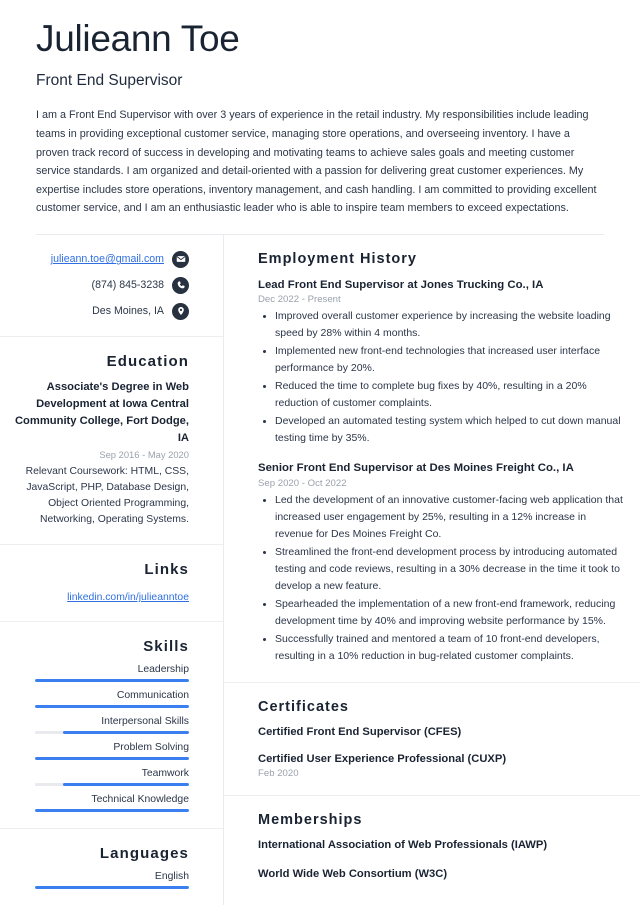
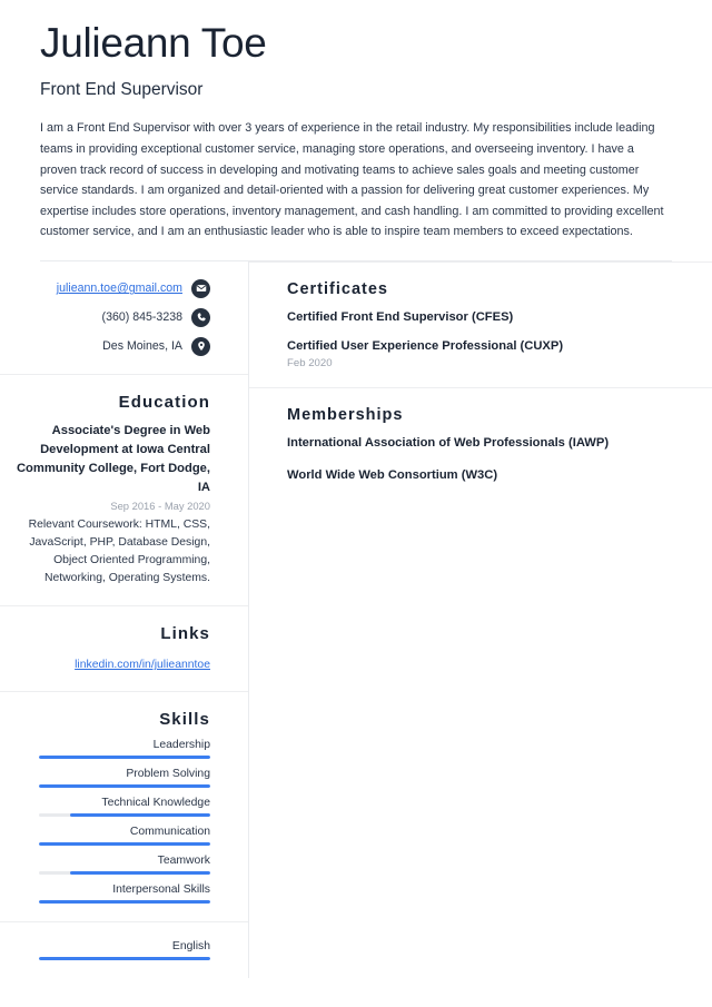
  Julieann Toe
  Front End Supervisor
  I am a Front End Supervisor with over 3 years of experience in the retail industry. My responsibilities include leading teams in providing exceptional customer service, managing store operations, and overseeing inventory. I have a proven track record of success in developing and motivating teams to achieve sales goals and meeting customer service standards. I am organized and detail-oriented with a passion for delivering great customer experiences. My expertise includes store operations, inventory management, and cash handling. I am committed to providing excellent customer service, and I am an enthusiastic leader who is able to inspire team members to exceed expectations.
  julieann.toe@gmail.com
- (874) 845-3238
+ (360) 845-3238
  Des Moines, IA
  Education
  Associate's Degree in Web Development at Iowa Central Community College, Fort Dodge, IA
  Sep 2016 - May 2020
  Relevant Coursework: HTML, CSS, JavaScript, PHP, Database Design, Object Oriented Programming, Networking, Operating Systems.
  Links
  linkedin.com/in/julieanntoe
  Skills
  Leadership
- Communication
+ Problem Solving
- Interpersonal Skills
+ Technical Knowledge
- Problem Solving
+ Communication
  Teamwork
- Technical Knowledge
+ Interpersonal Skills
- Languages
  English
- Employment History
- Lead Front End Supervisor at Jones Trucking Co., IA
- Dec 2022 - Present
- Improved overall customer experience by increasing the website loading speed by 28% within 4 months.
- Implemented new front-end technologies that increased user interface performance by 20%.
- Reduced the time to complete bug fixes by 40%, resulting in a 20% reduction of customer complaints.
- Developed an automated testing system which helped to cut down manual testing time by 35%.
- Senior Front End Supervisor at Des Moines Freight Co., IA
- Sep 2020 - Oct 2022
- Led the development of an innovative customer-facing web application that increased user engagement by 25%, resulting in a 12% increase in revenue for Des Moines Freight Co.
- Streamlined the front-end development process by introducing automated testing and code reviews, resulting in a 30% decrease in the time it took to develop a new feature.
- Spearheaded the implementation of a new front-end framework, reducing development time by 40% and improving website performance by 15%.
- Successfully trained and mentored a team of 10 front-end developers, resulting in a 10% reduction in bug-related customer complaints.
  Certificates
  Certified Front End Supervisor (CFES)
  Certified User Experience Professional (CUXP)
  Feb 2020
  Memberships
  International Association of Web Professionals (IAWP)
  World Wide Web Consortium (W3C)
